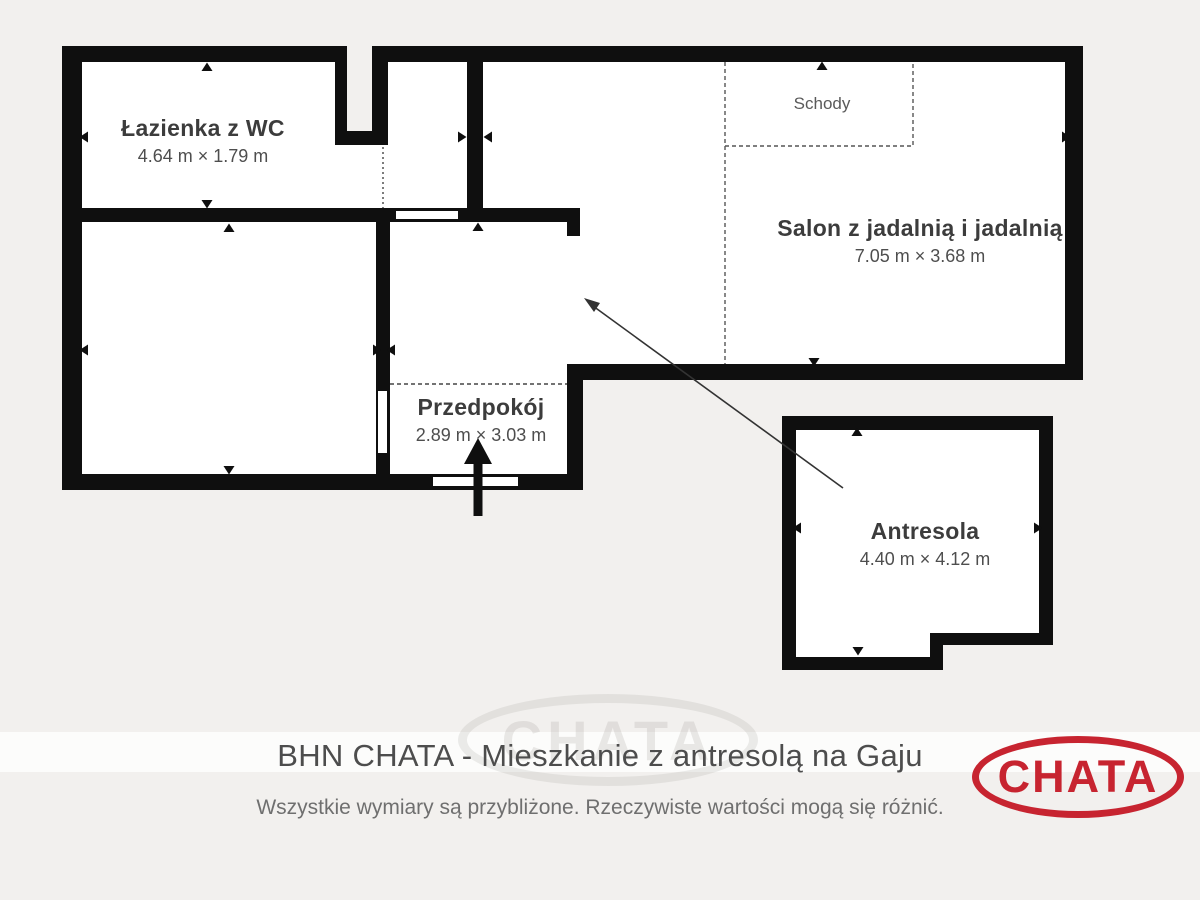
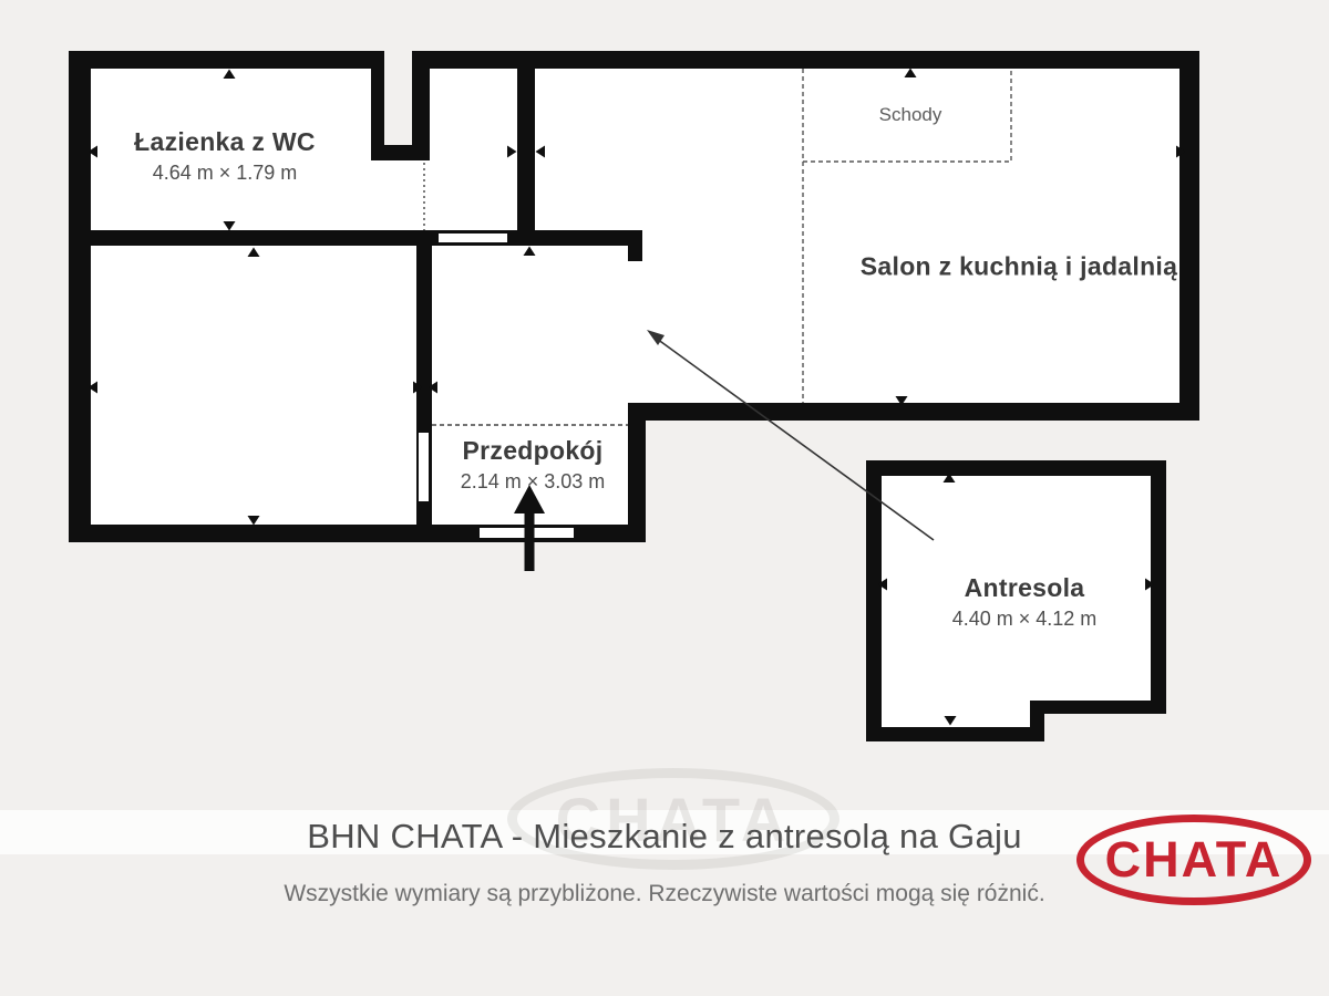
  Łazienka z WC
  4.64 m × 1.79 m
  Przedpokój
- 2.89 m × 3.03 m
+ 2.14 m × 3.03 m
- Salon z jadalnią i jadalnią
+ Salon z kuchnią i jadalnią
- 7.05 m × 3.68 m
  Antresola
  4.40 m × 4.12 m
  Schody
  CHATA
  BHN CHATA - Mieszkanie z antresolą na Gaju
  Wszystkie wymiary są przybliżone. Rzeczywiste wartości mogą się różnić.
  CHATA
